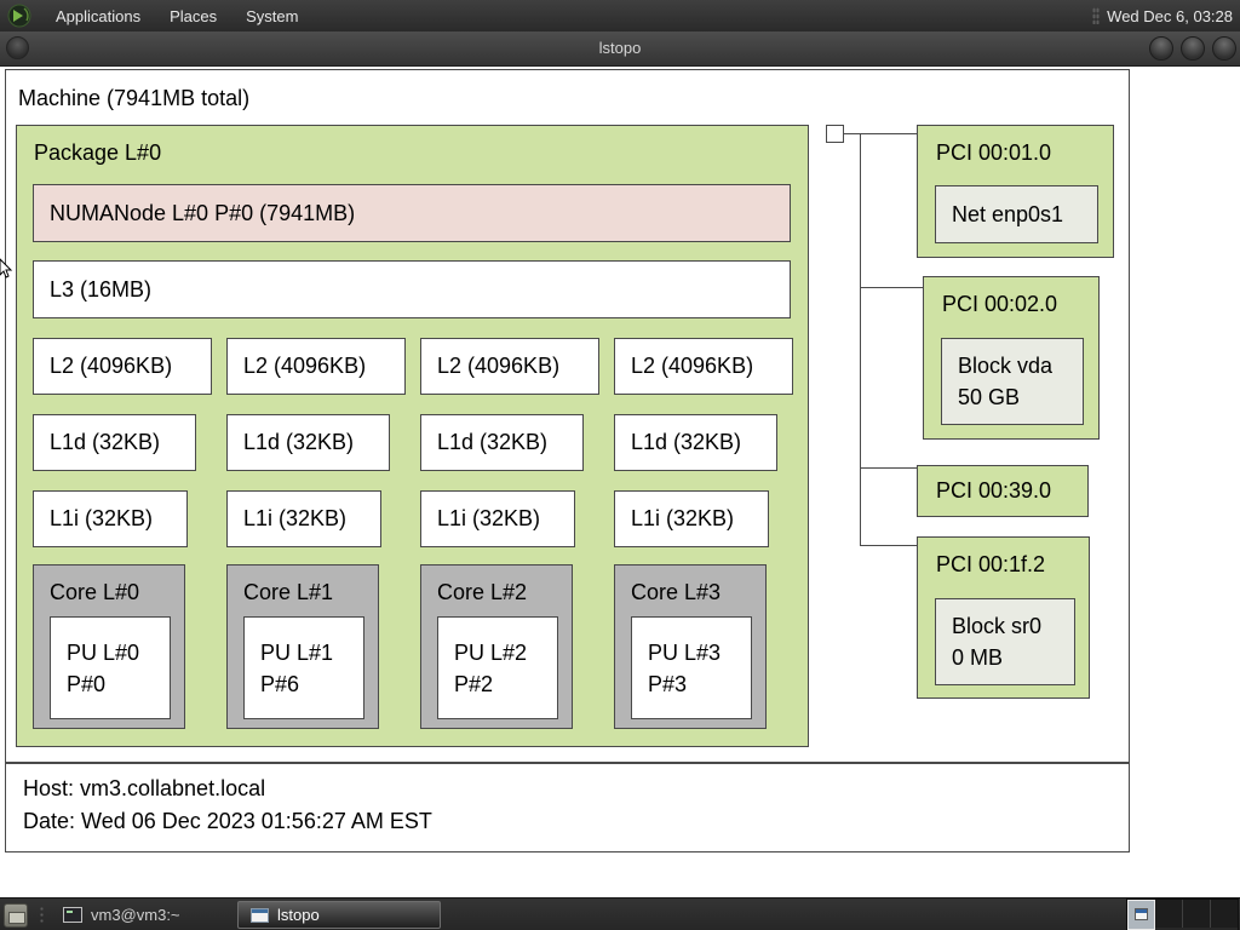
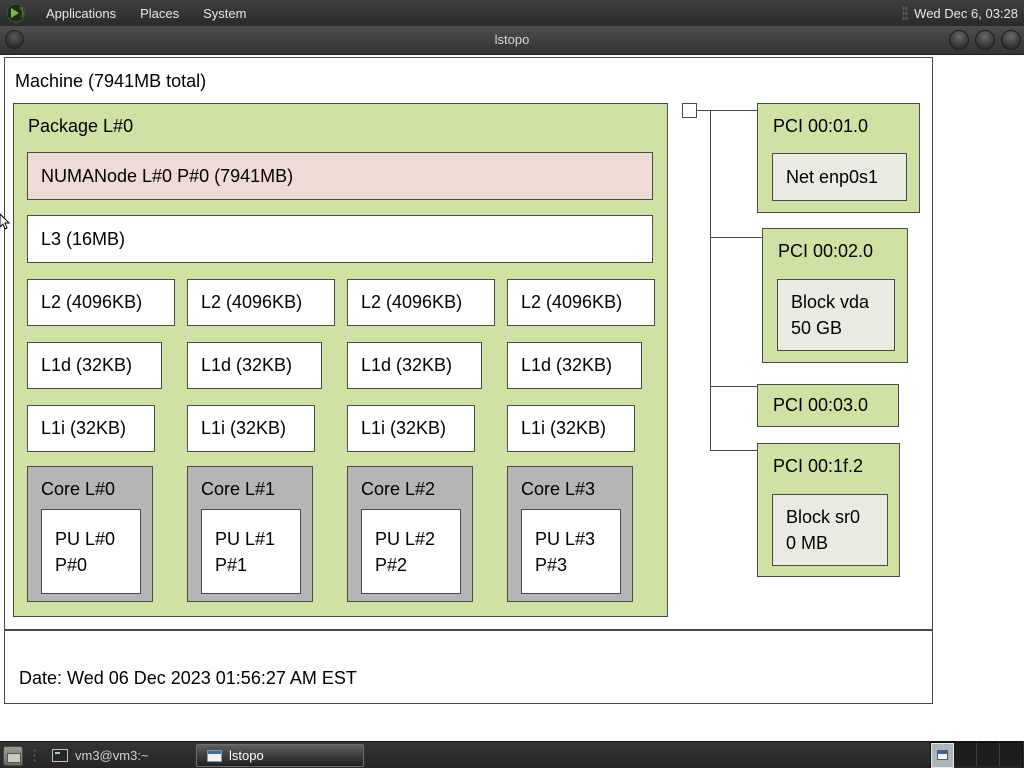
  Applications
  Places
  System
  Wed Dec 6, 03:28
  lstopo
  Machine (7941MB total)
  Package L#0
  NUMANode L#0 P#0 (7941MB)
  L3 (16MB)
  L2 (4096KB)
  L2 (4096KB)
  L2 (4096KB)
  L2 (4096KB)
  L1d (32KB)
  L1d (32KB)
  L1d (32KB)
  L1d (32KB)
  L1i (32KB)
  L1i (32KB)
  L1i (32KB)
  L1i (32KB)
  Core L#0
  PU L#0
  P#0
  Core L#1
  PU L#1
- P#6
+ P#1
  Core L#2
  PU L#2
  P#2
  Core L#3
  PU L#3
  P#3
  PCI 00:01.0
  Net enp0s1
  PCI 00:02.0
  Block vda
  50 GB
- PCI 00:39.0
+ PCI 00:03.0
  PCI 00:1f.2
  Block sr0
  0 MB
- Host: vm3.collabnet.local
  Date: Wed 06 Dec 2023 01:56:27 AM EST
  vm3@vm3:~
  lstopo
